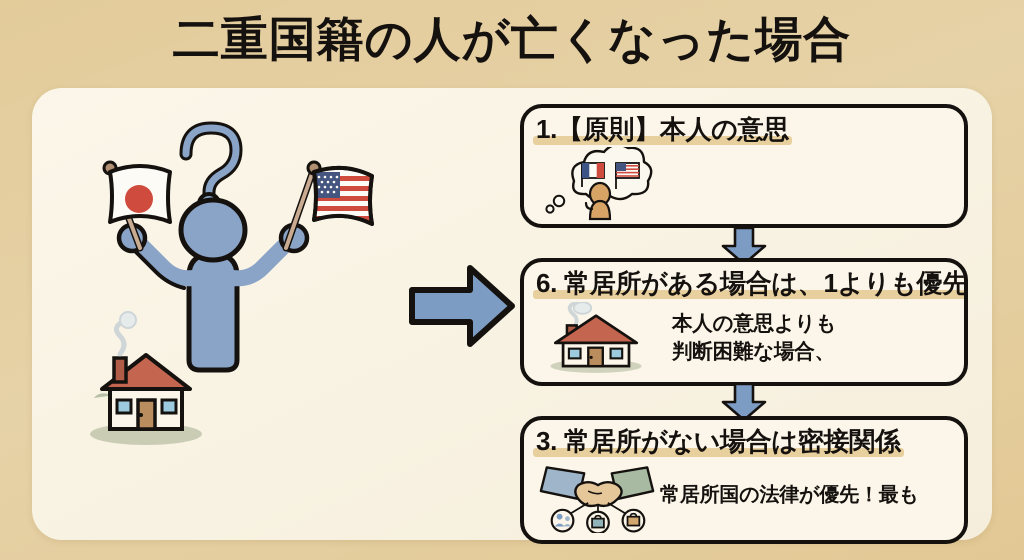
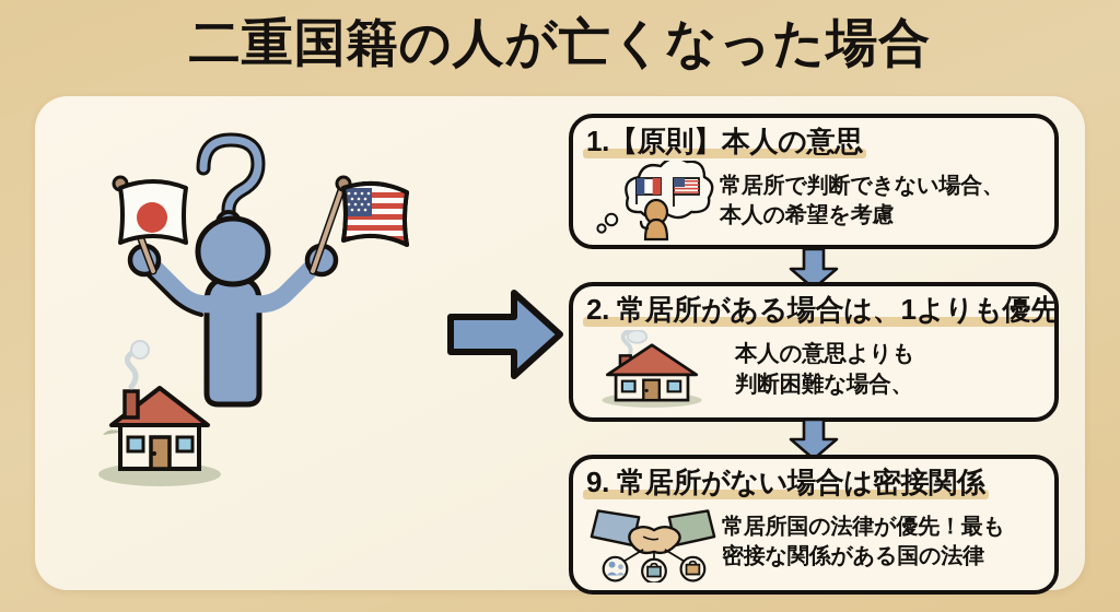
  二重国籍の人が亡くなった場合
  1.【原則】本人の意思
+ 常居所で判断できない場合、
+ 本人の希望を考慮
- 6. 常居所がある場合は、1よりも優先
+ 2. 常居所がある場合は、1よりも優先
  本人の意思よりも
  判断困難な場合、
- 3. 常居所がない場合は密接関係
+ 9. 常居所がない場合は密接関係
  常居所国の法律が優先！最も
+ 密接な関係がある国の法律
